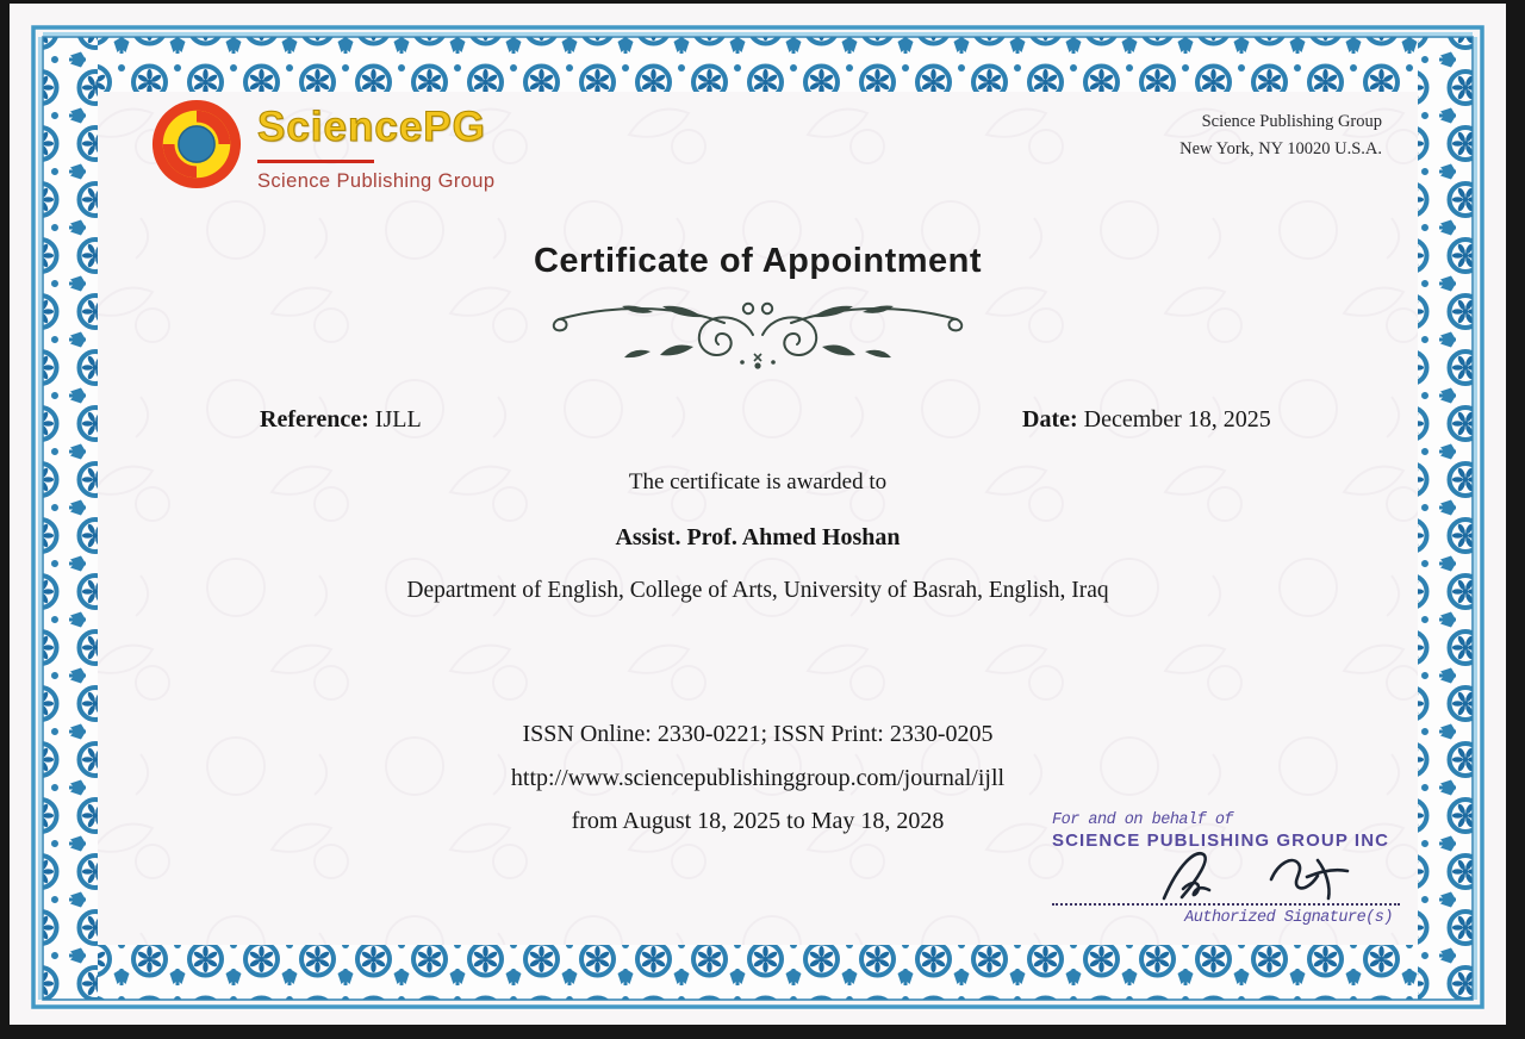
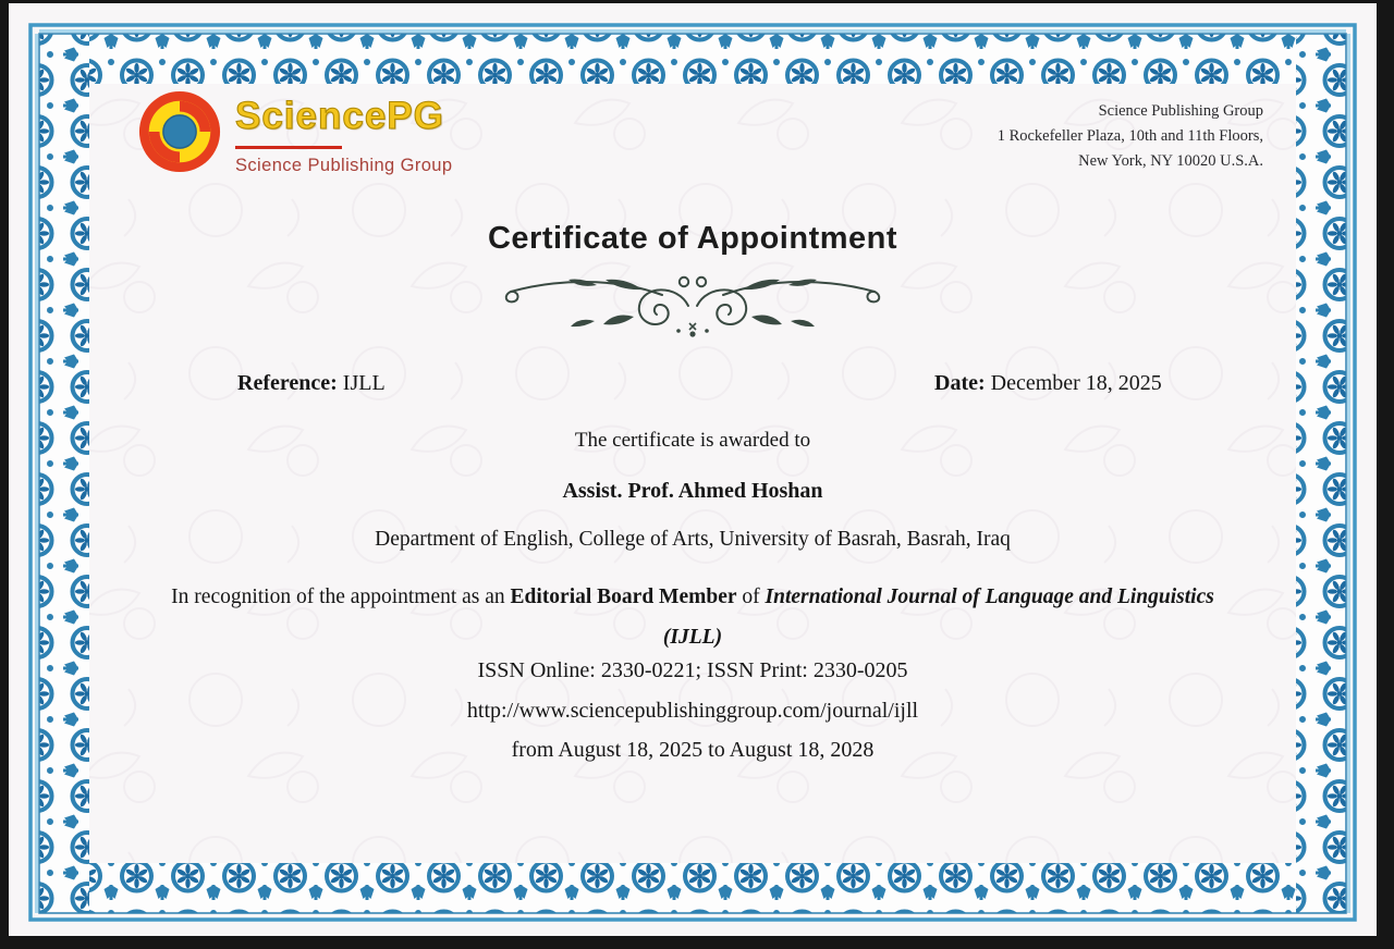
  SciencePG
  Science Publishing Group
  Science Publishing Group
+ 1 Rockefeller Plaza, 10th and 11th Floors,
  New York, NY 10020 U.S.A.
  Certificate of Appointment
  Reference: IJLL
  Date: December 18, 2025
  The certificate is awarded to
  Assist. Prof. Ahmed Hoshan
- Department of English, College of Arts, University of Basrah, English, Iraq
+ Department of English, College of Arts, University of Basrah, Basrah, Iraq
+ In recognition of the appointment as an Editorial Board Member of International Journal of Language and Linguistics (IJLL)
  ISSN Online: 2330-0221; ISSN Print: 2330-0205
  http://www.sciencepublishinggroup.com/journal/ijll
- from August 18, 2025 to May 18, 2028
+ from August 18, 2025 to August 18, 2028
- For and on behalf of
- SCIENCE PUBLISHING GROUP INC
- Authorized Signature(s)
